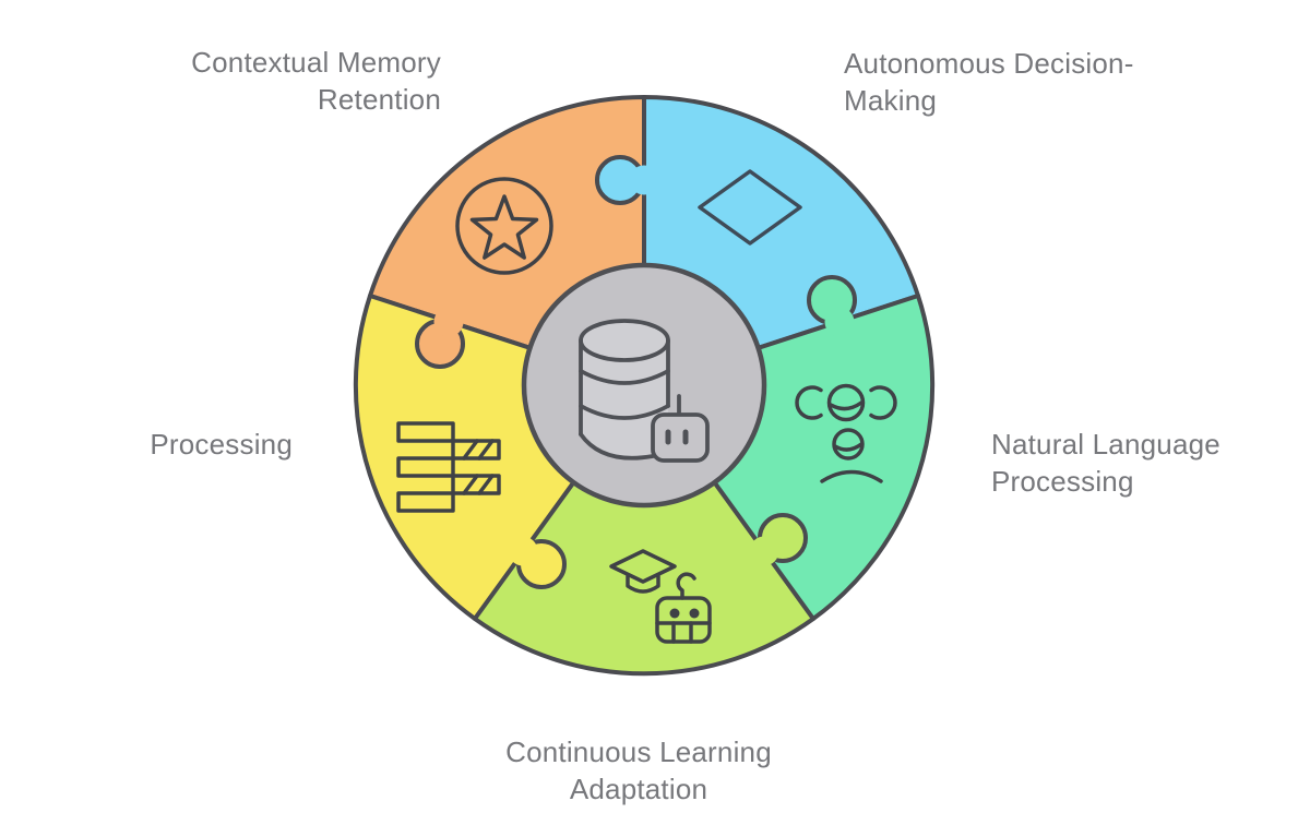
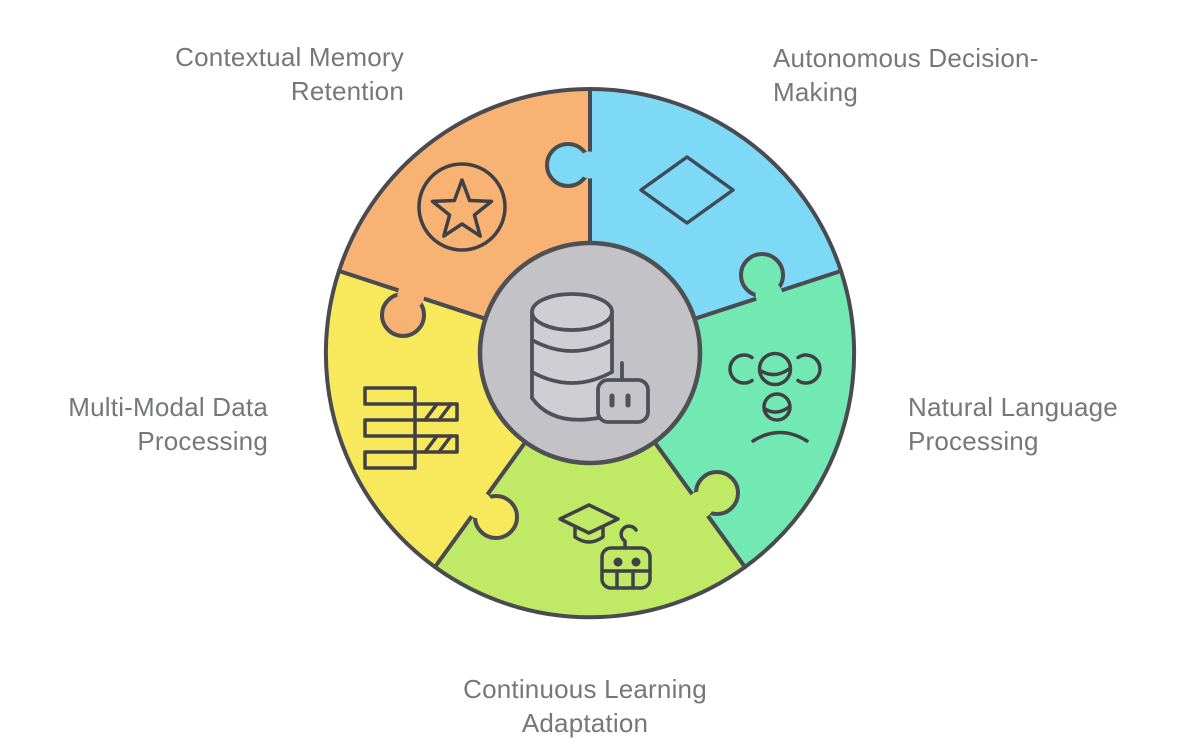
  Contextual Memory
  Retention
  Autonomous Decision-
  Making
  Natural Language
  Processing
  Continuous Learning
  Adaptation
+ Multi-Modal Data
  Processing
